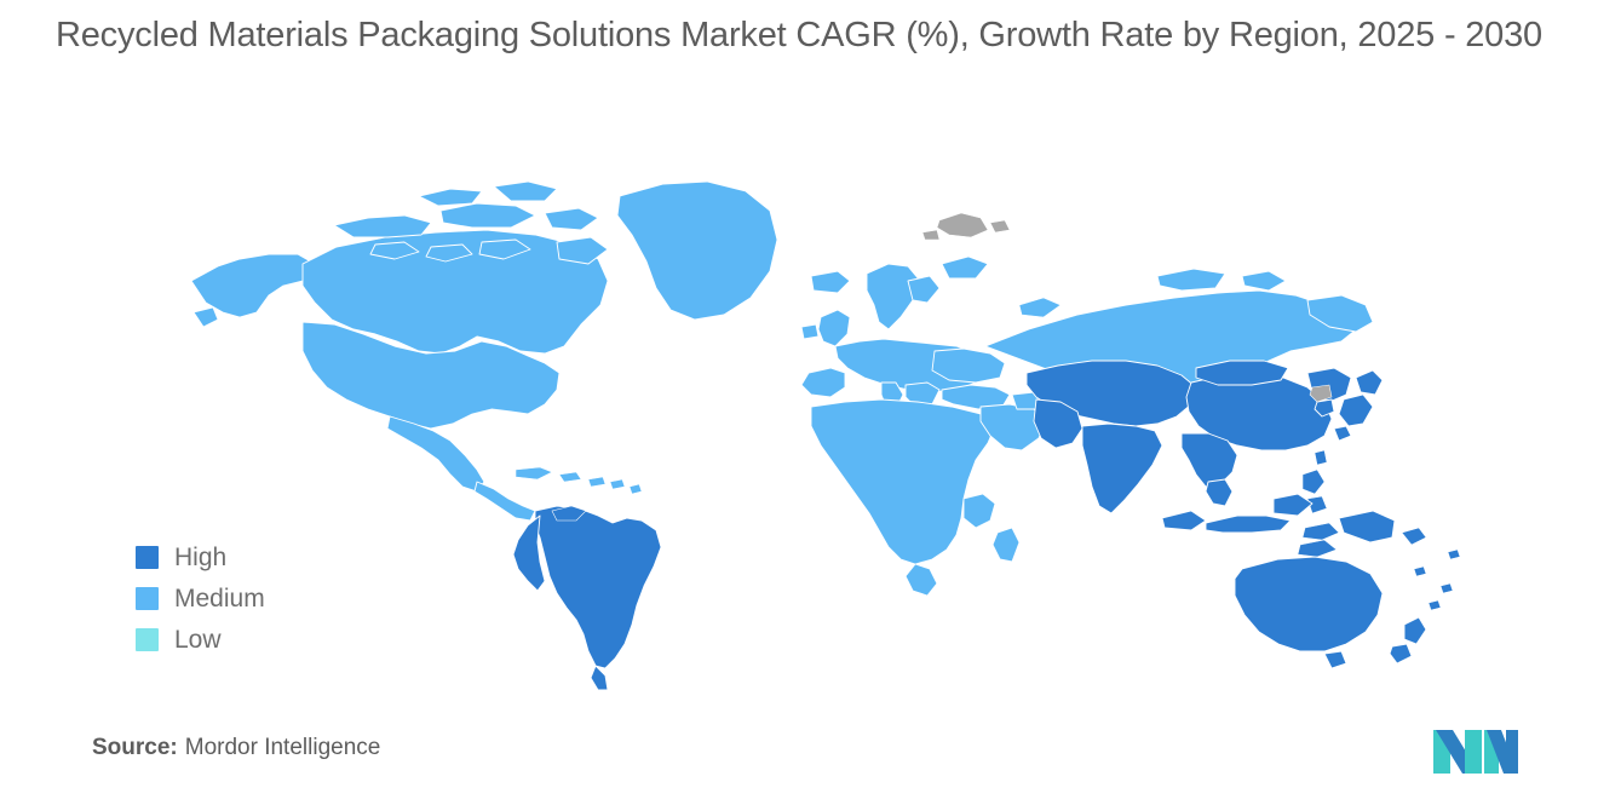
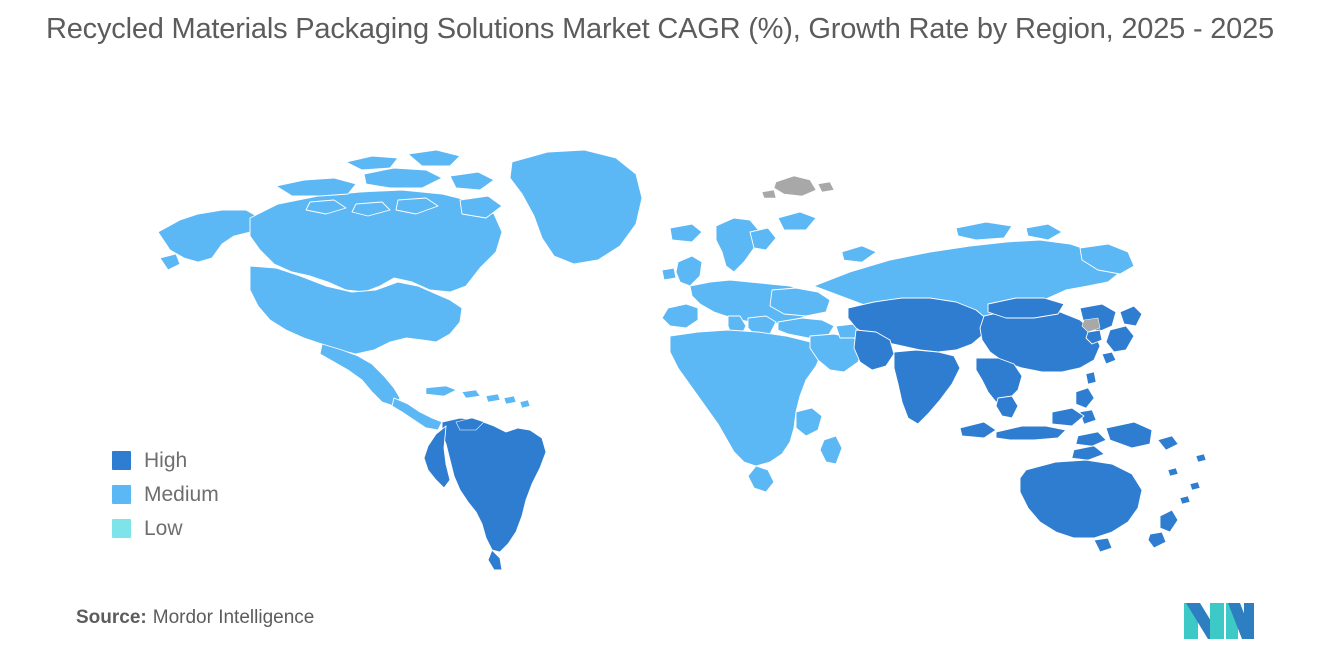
- Recycled Materials Packaging Solutions Market CAGR (%), Growth Rate by Region, 2025 - 2030
+ Recycled Materials Packaging Solutions Market CAGR (%), Growth Rate by Region, 2025 - 2025
  High
  Medium
  Low
  Source: Mordor Intelligence
